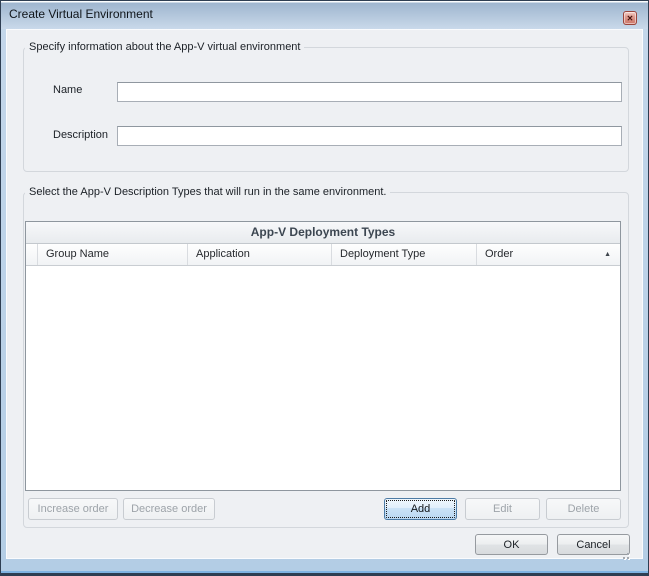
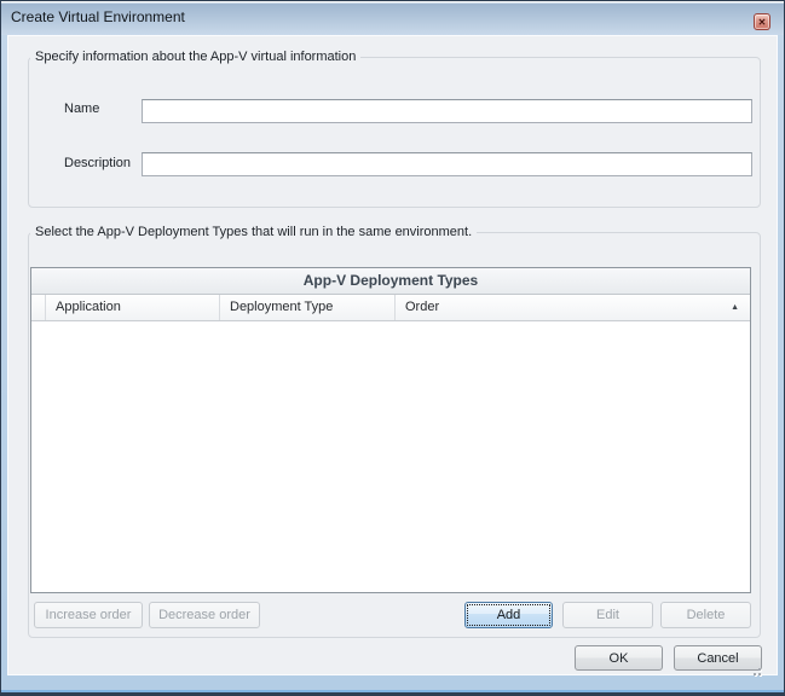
  Create Virtual Environment
  ✕
- Specify information about the App-V virtual environment
+ Specify information about the App-V virtual information
  Name
  Description
- Select the App-V Description Types that will run in the same environment.
+ Select the App-V Deployment Types that will run in the same environment.
  App-V Deployment Types
- Group Name
  Application
  Deployment Type
  Order
  Increase order
  Decrease order
  Add
  Edit
  Delete
  OK
  Cancel
